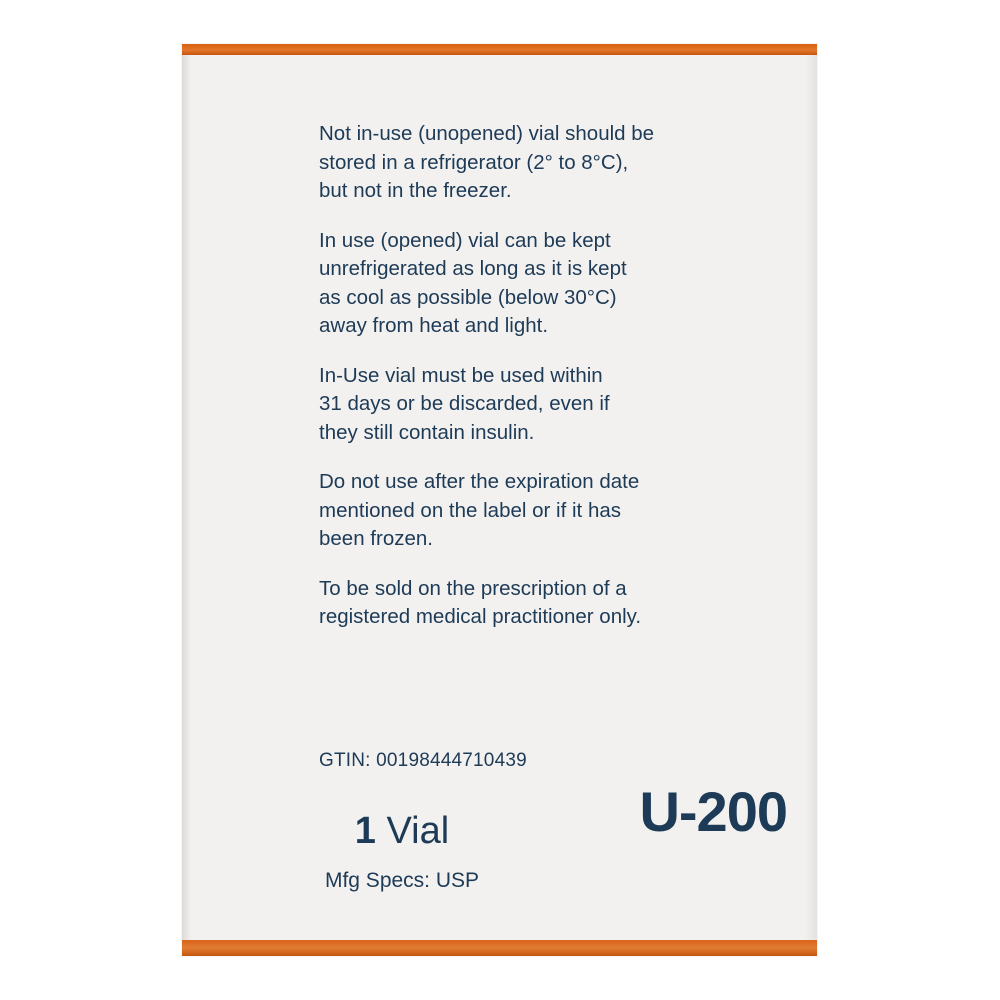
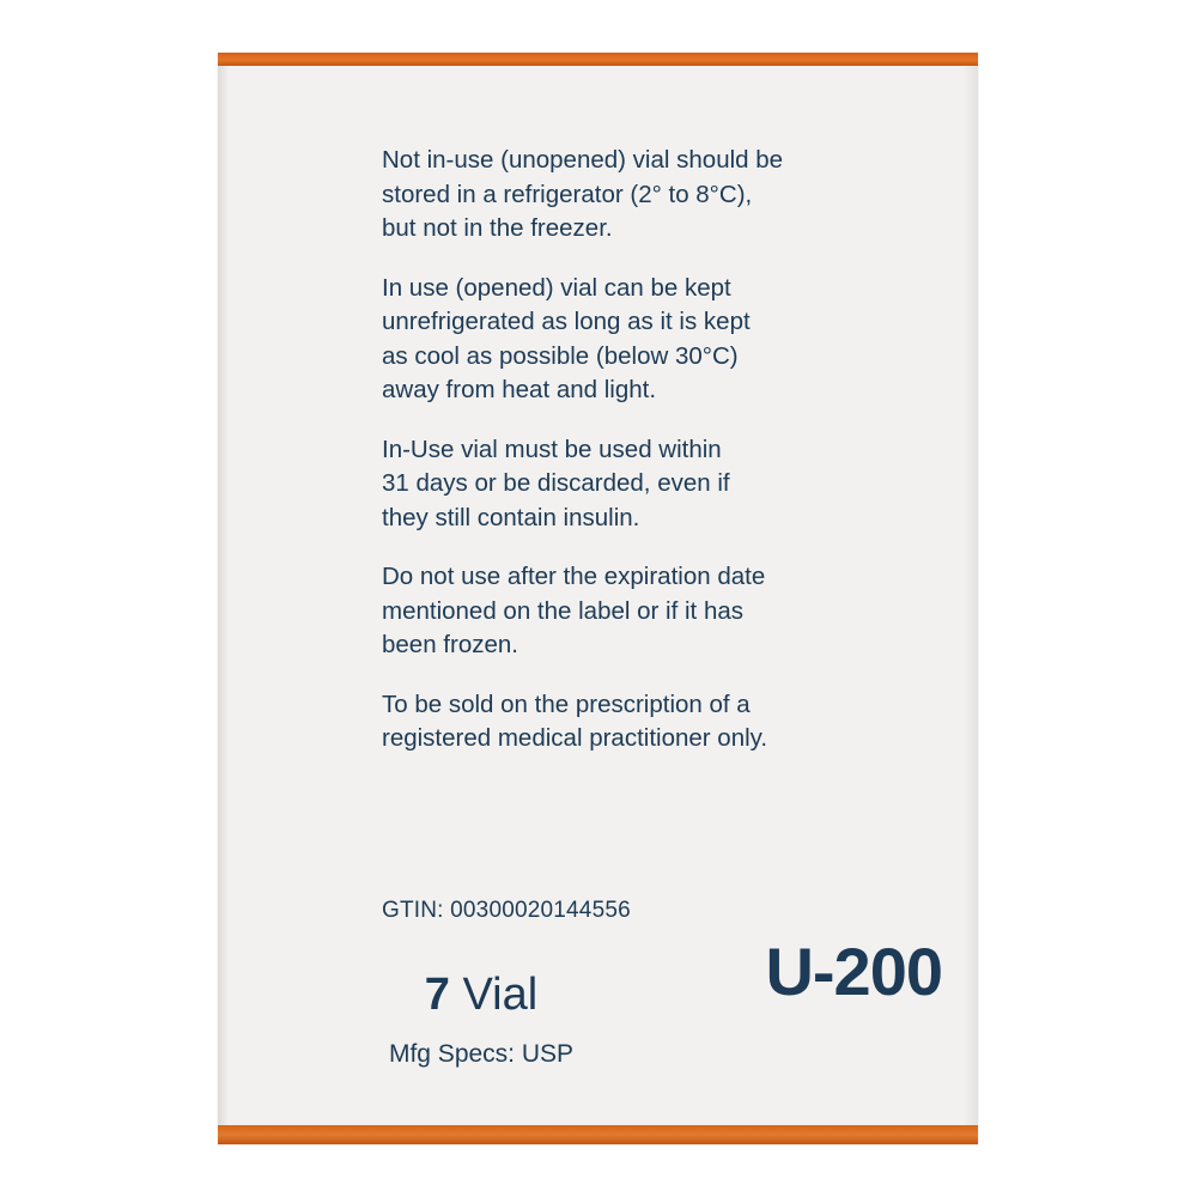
  Not in-use (unopened) vial should be
  stored in a refrigerator (2° to 8°C),
  but not in the freezer.
  In use (opened) vial can be kept
  unrefrigerated as long as it is kept
  as cool as possible (below 30°C)
  away from heat and light.
  In-Use vial must be used within
  31 days or be discarded, even if
  they still contain insulin.
  Do not use after the expiration date
  mentioned on the label or if it has
  been frozen.
  To be sold on the prescription of a
  registered medical practitioner only.
- GTIN: 00198444710439
+ GTIN: 00300020144556
  U-200
- 1 Vial
+ 7 Vial
  Mfg Specs: USP
